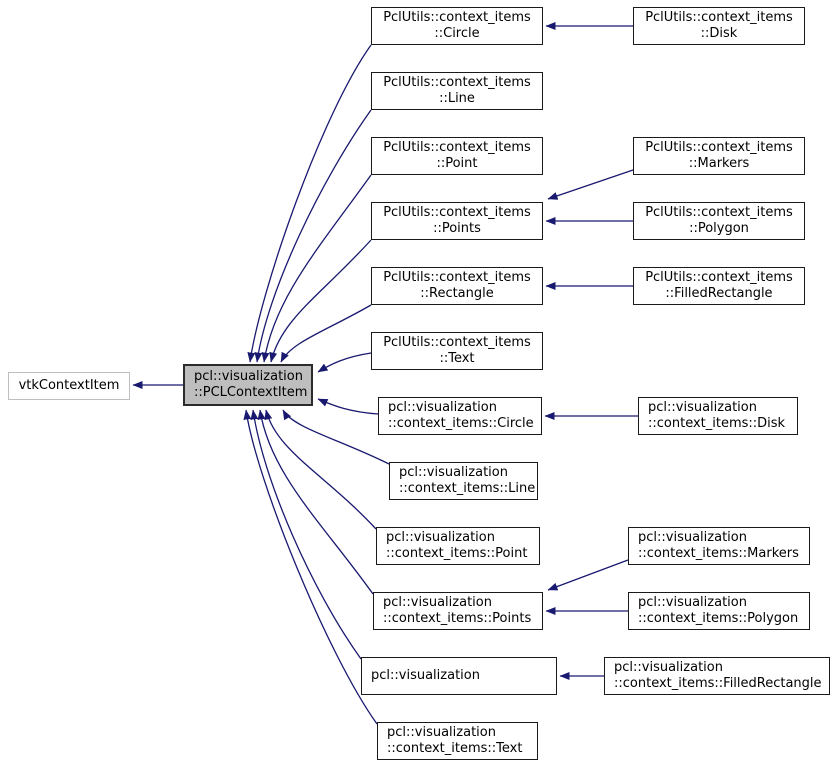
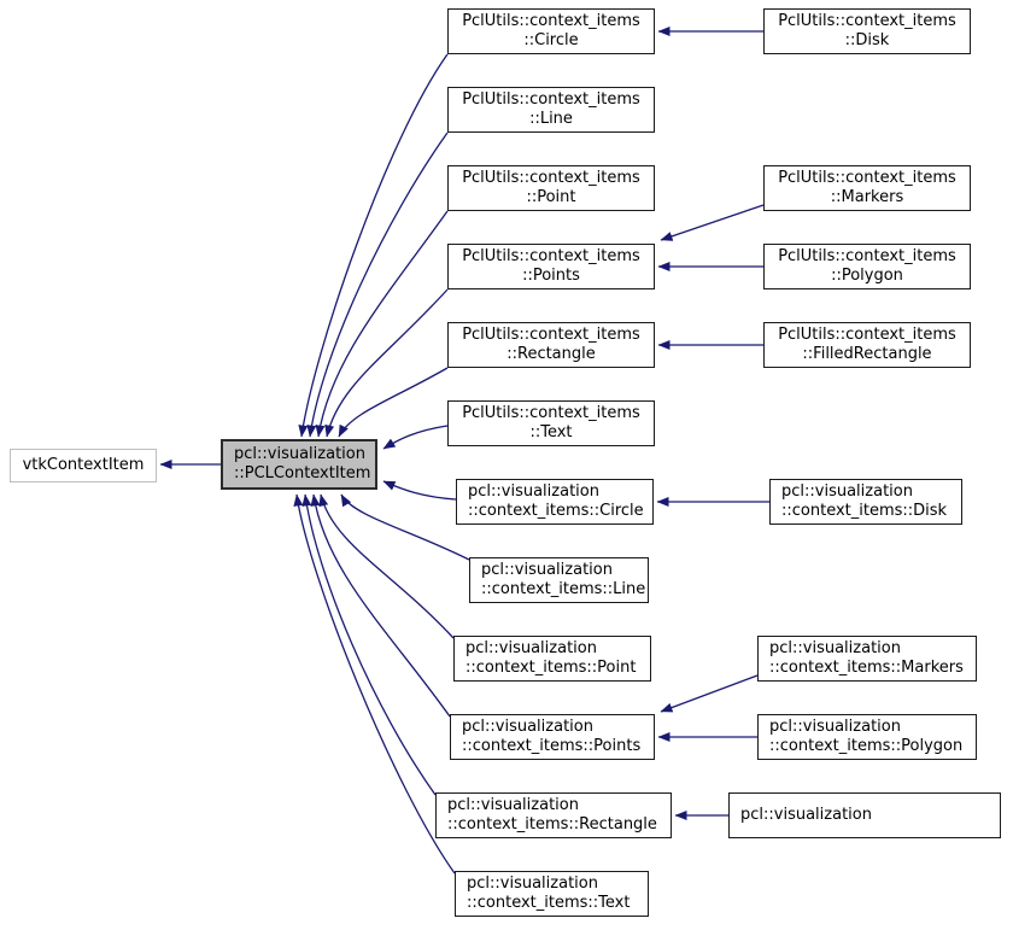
  vtkContextItem
  pcl::visualization
  ::PCLContextItem
  PclUtils::context_items
  ::Circle
  PclUtils::context_items
  ::Line
  PclUtils::context_items
  ::Point
  PclUtils::context_items
  ::Points
  PclUtils::context_items
  ::Rectangle
  PclUtils::context_items
  ::Text
  pcl::visualization
  ::context_items::Circle
  pcl::visualization
  ::context_items::Line
  pcl::visualization
  ::context_items::Point
  pcl::visualization
  ::context_items::Points
  pcl::visualization
+ ::context_items::Rectangle
  pcl::visualization
  ::context_items::Text
  PclUtils::context_items
  ::Disk
  PclUtils::context_items
  ::Markers
  PclUtils::context_items
  ::Polygon
  PclUtils::context_items
  ::FilledRectangle
  pcl::visualization
  ::context_items::Disk
  pcl::visualization
  ::context_items::Markers
  pcl::visualization
  ::context_items::Polygon
  pcl::visualization
- ::context_items::FilledRectangle
